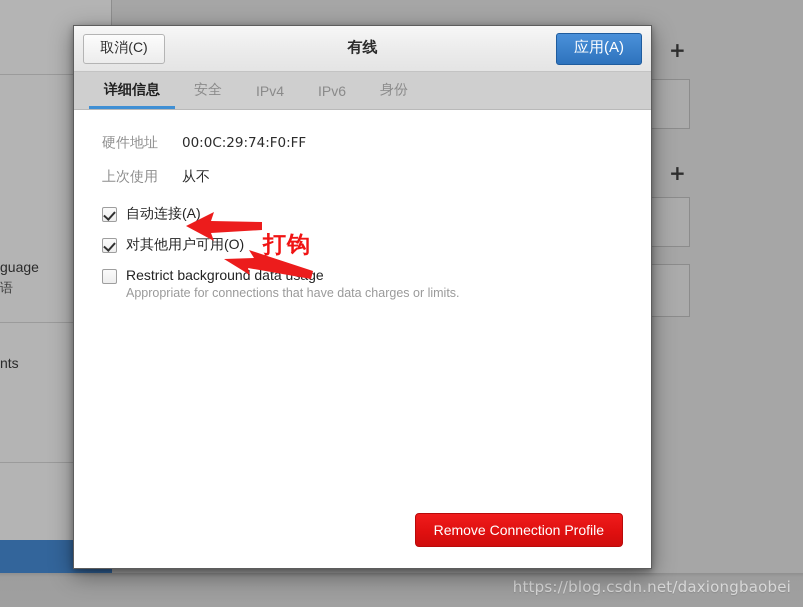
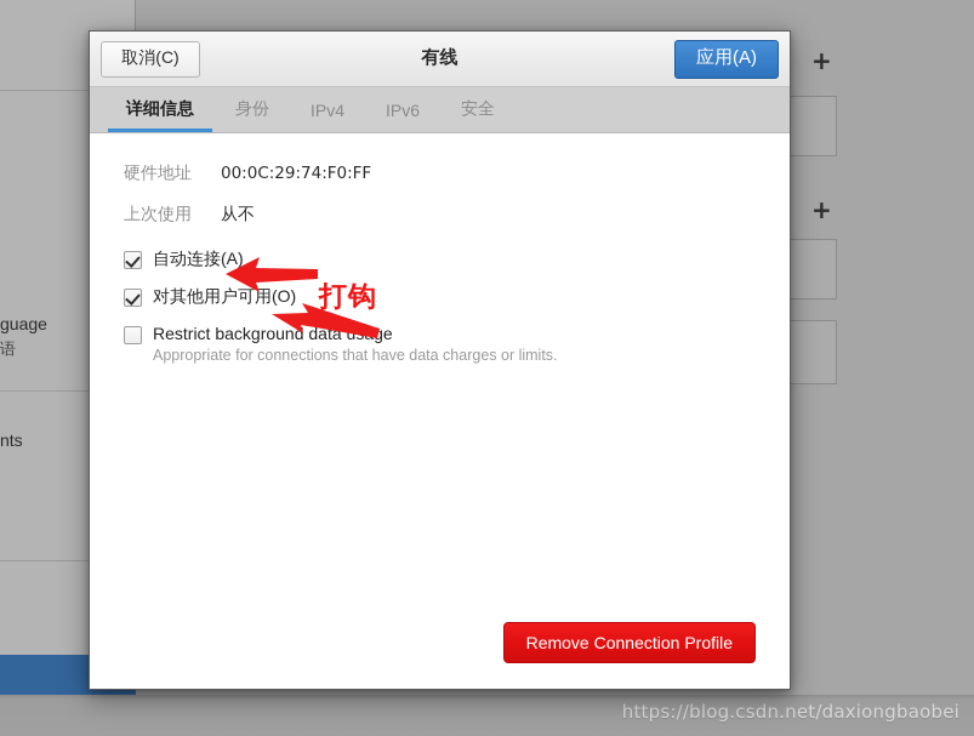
  guage
  语
  nts
  +
  +
  https://blog.csdn.net/daxiongbaobei
  取消(C)
  有线
  应用(A)
  详细信息
- 安全
+ 身份
  IPv4
  IPv6
- 身份
+ 安全
  硬件地址
  00:0C:29:74:F0:FF
  上次使用
  从不
  自动连接(A)
  对其他用户可用(O)
  Restrict background datae
  Appropriate for connections that have data charges or limits.
  Remove Connection Profile
  打钩
